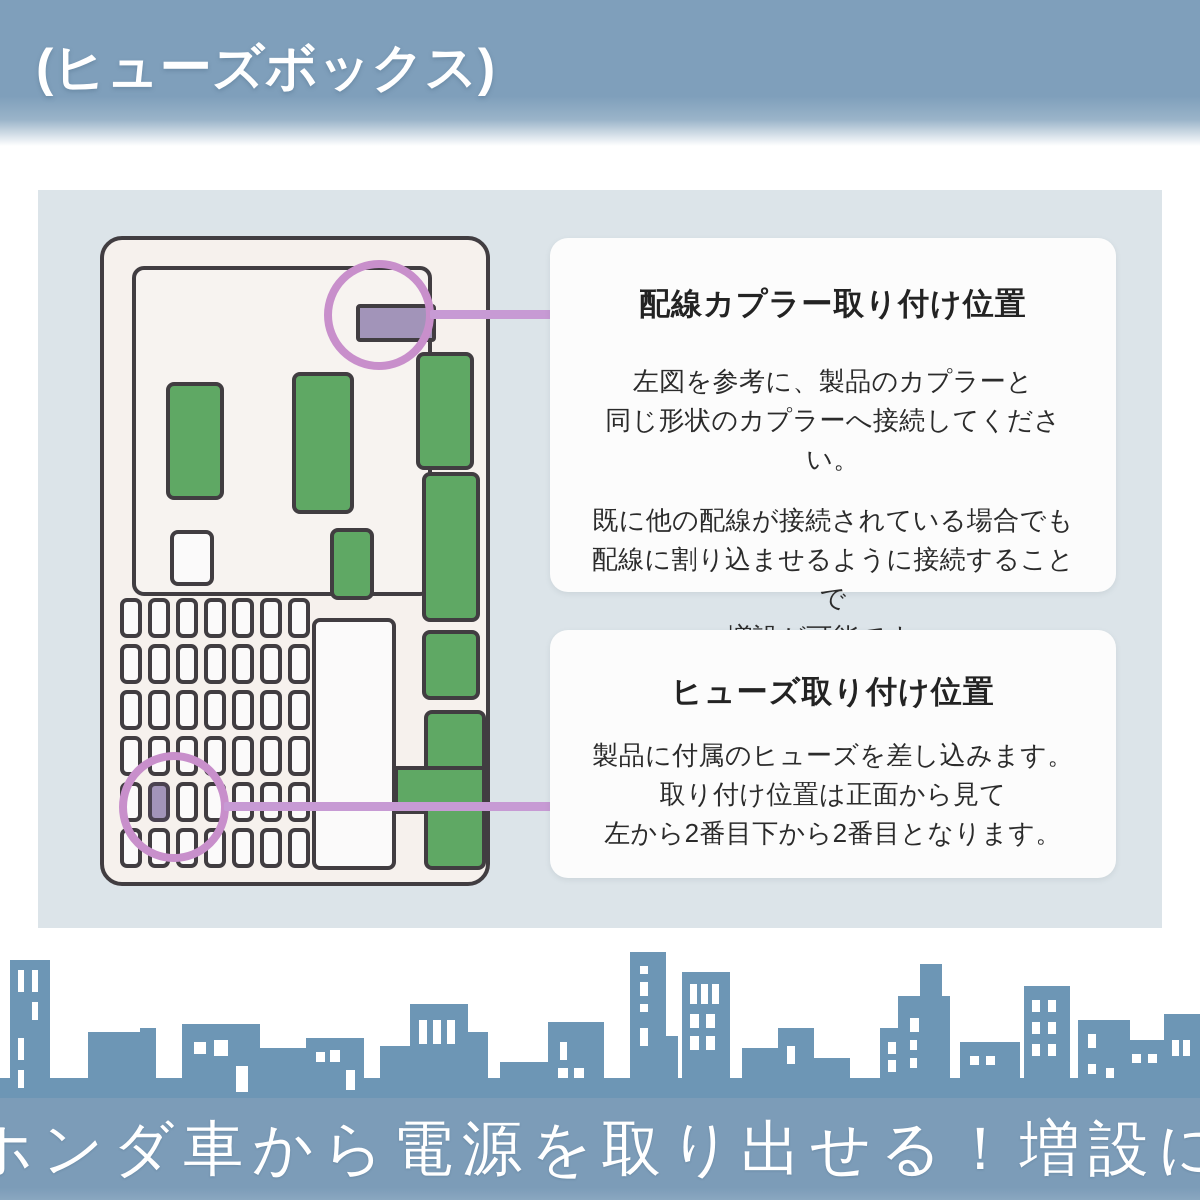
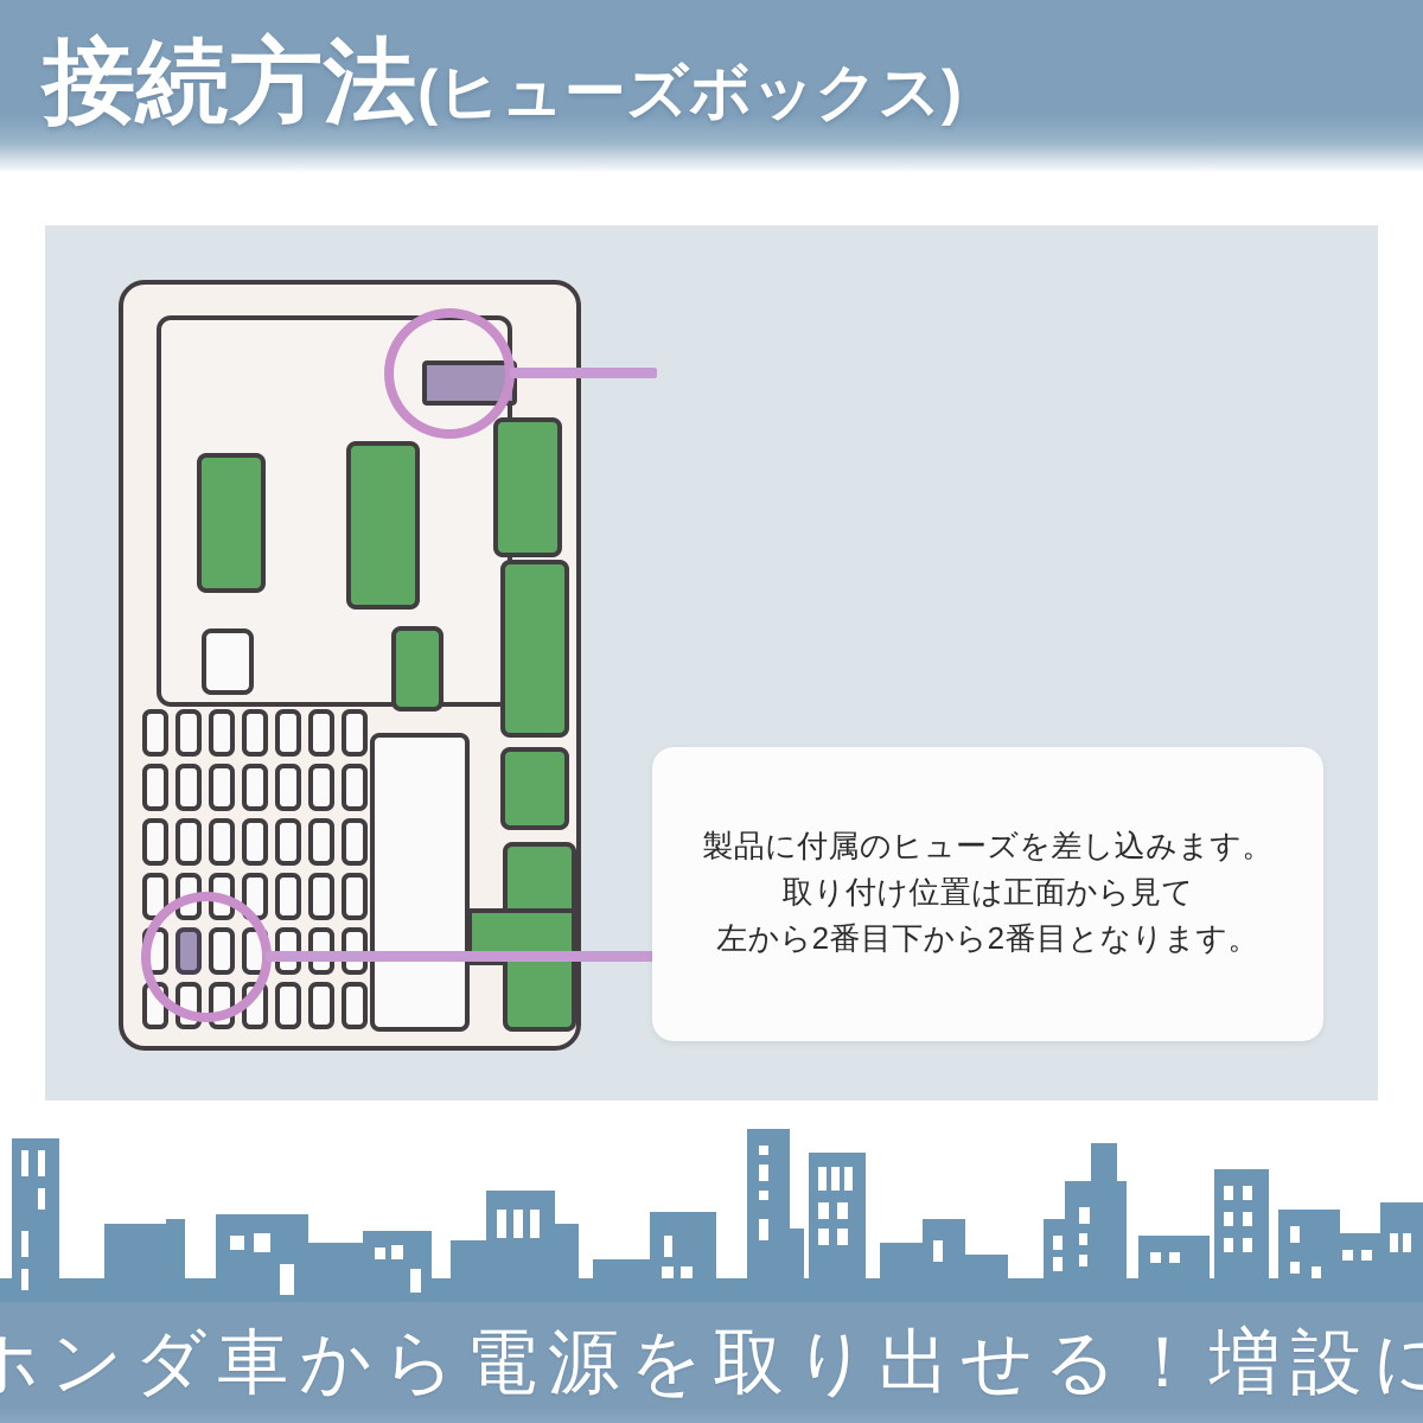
+ 接続方法
  (ヒューズボックス)
- 配線カプラー取り付け位置
- 左図を参考に、製品のカプラーと
- 同じ形状のカプラーへ接続してください。
- 既に他の配線が接続されている場合でも
- 配線に割り込ませるように接続することで
- ヒューズ取り付け位置
  製品に付属のヒューズを差し込みます。
  取り付け位置は正面から見て
  左から2番目下から2番目となります。
  ホンダ車から電源を取り出せる！増設に
